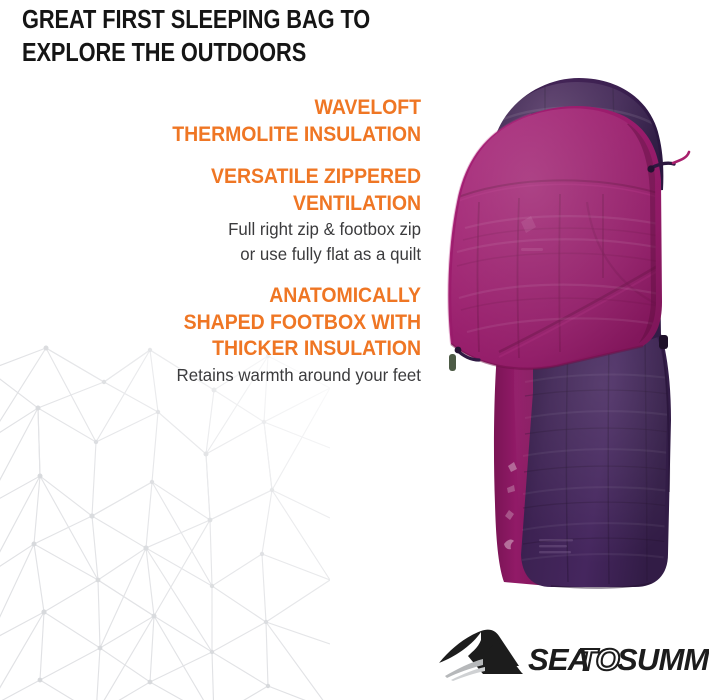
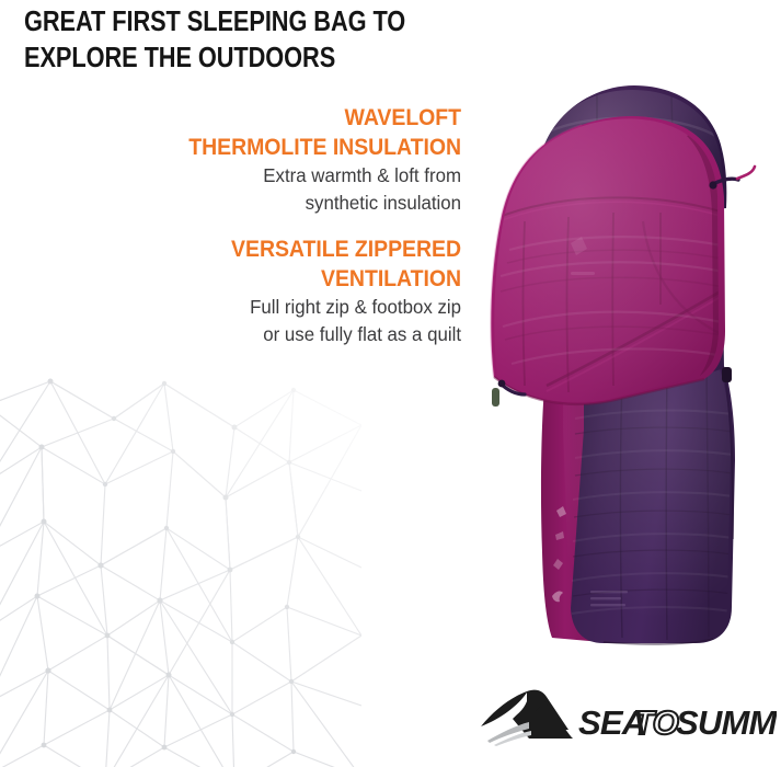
  GREAT FIRST SLEEPING BAG TO
  EXPLORE THE OUTDOORS
  WAVELOFT
  THERMOLITE INSULATION
+ Extra warmth & loft from
+ synthetic insulation
  VERSATILE ZIPPERED
  VENTILATION
  Full right zip & footbox zip
  or use fully flat as a quilt
- ANATOMICALLY
- SHAPED FOOTBOX WITH
- THICKER INSULATION
- Retains warmth around your feet
  SEA
  TO
